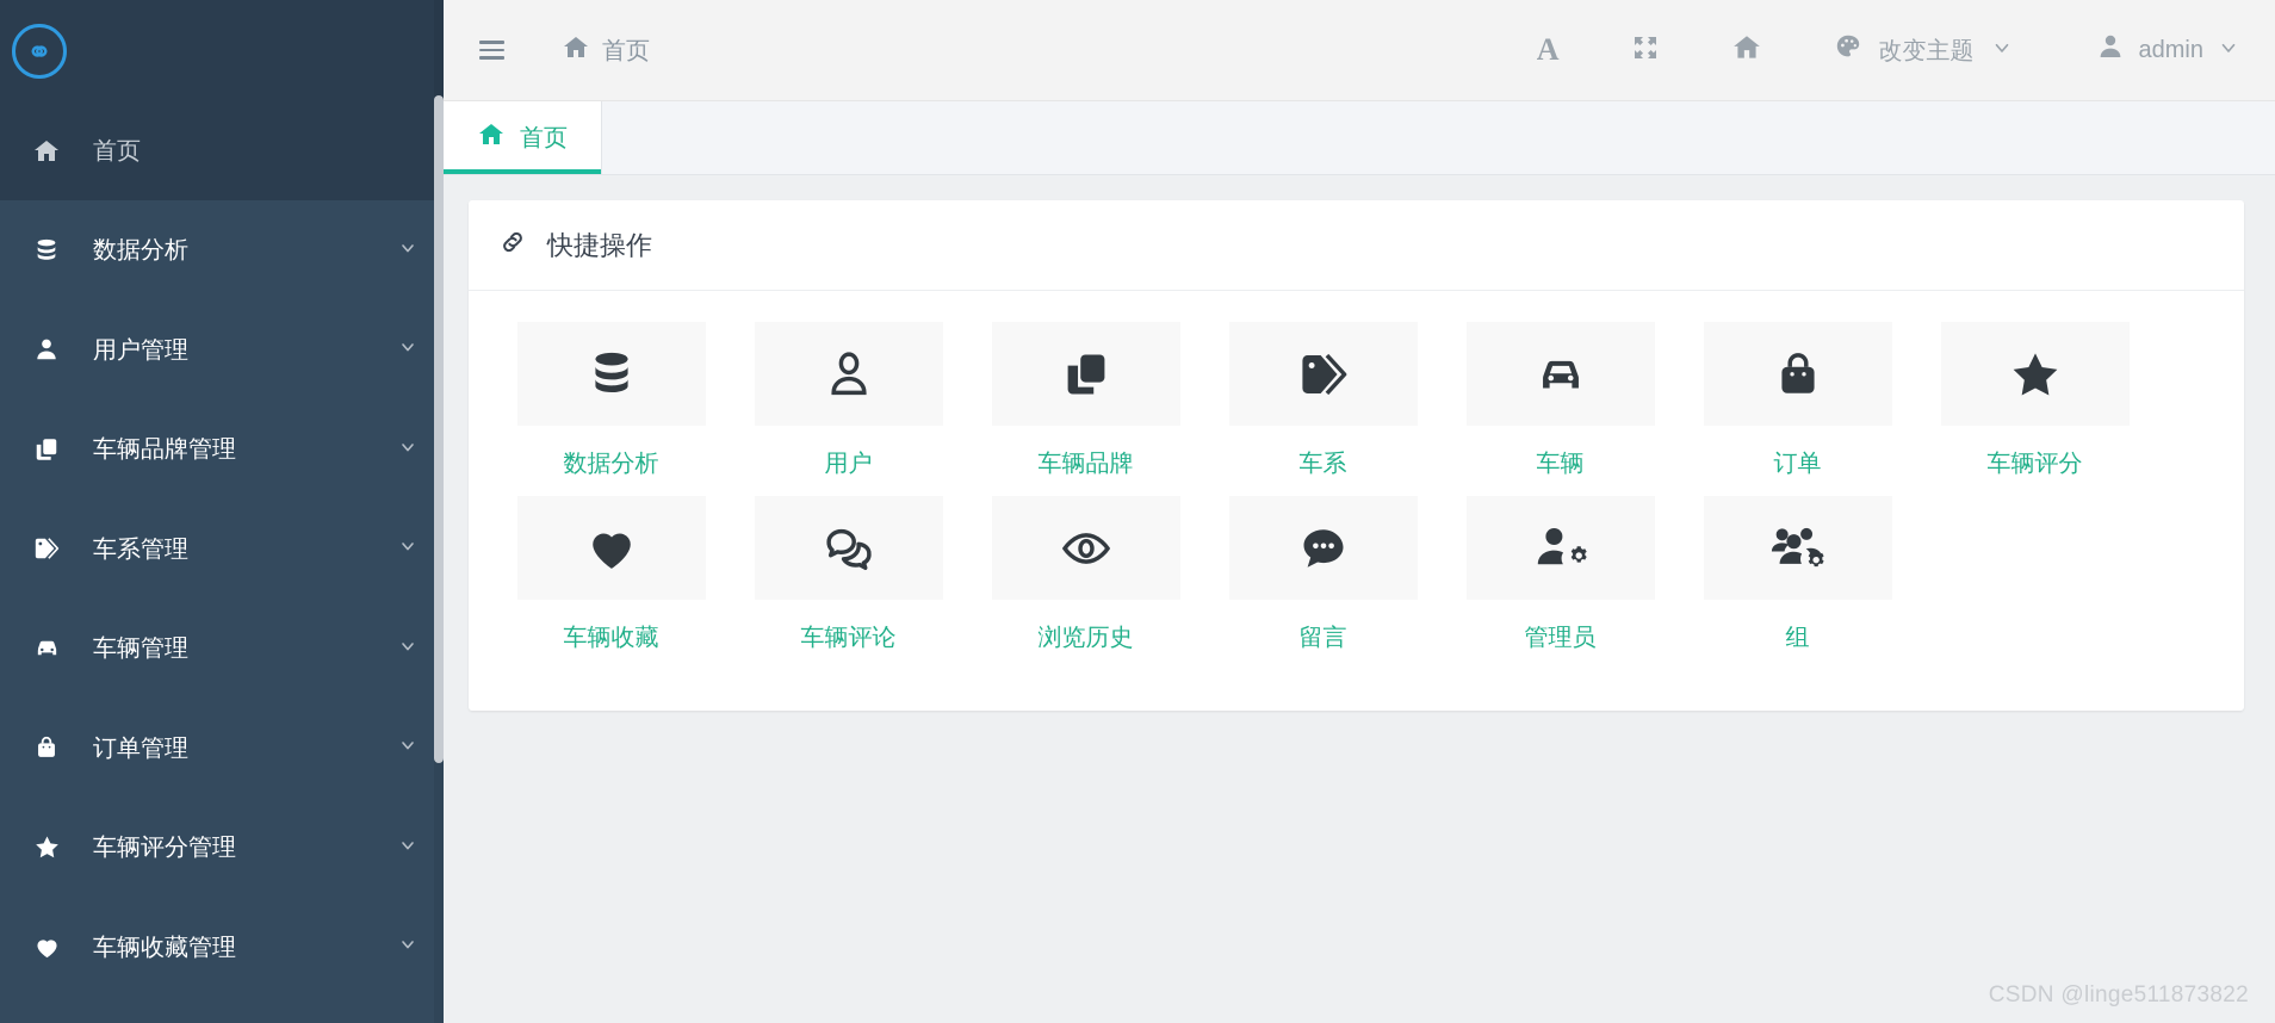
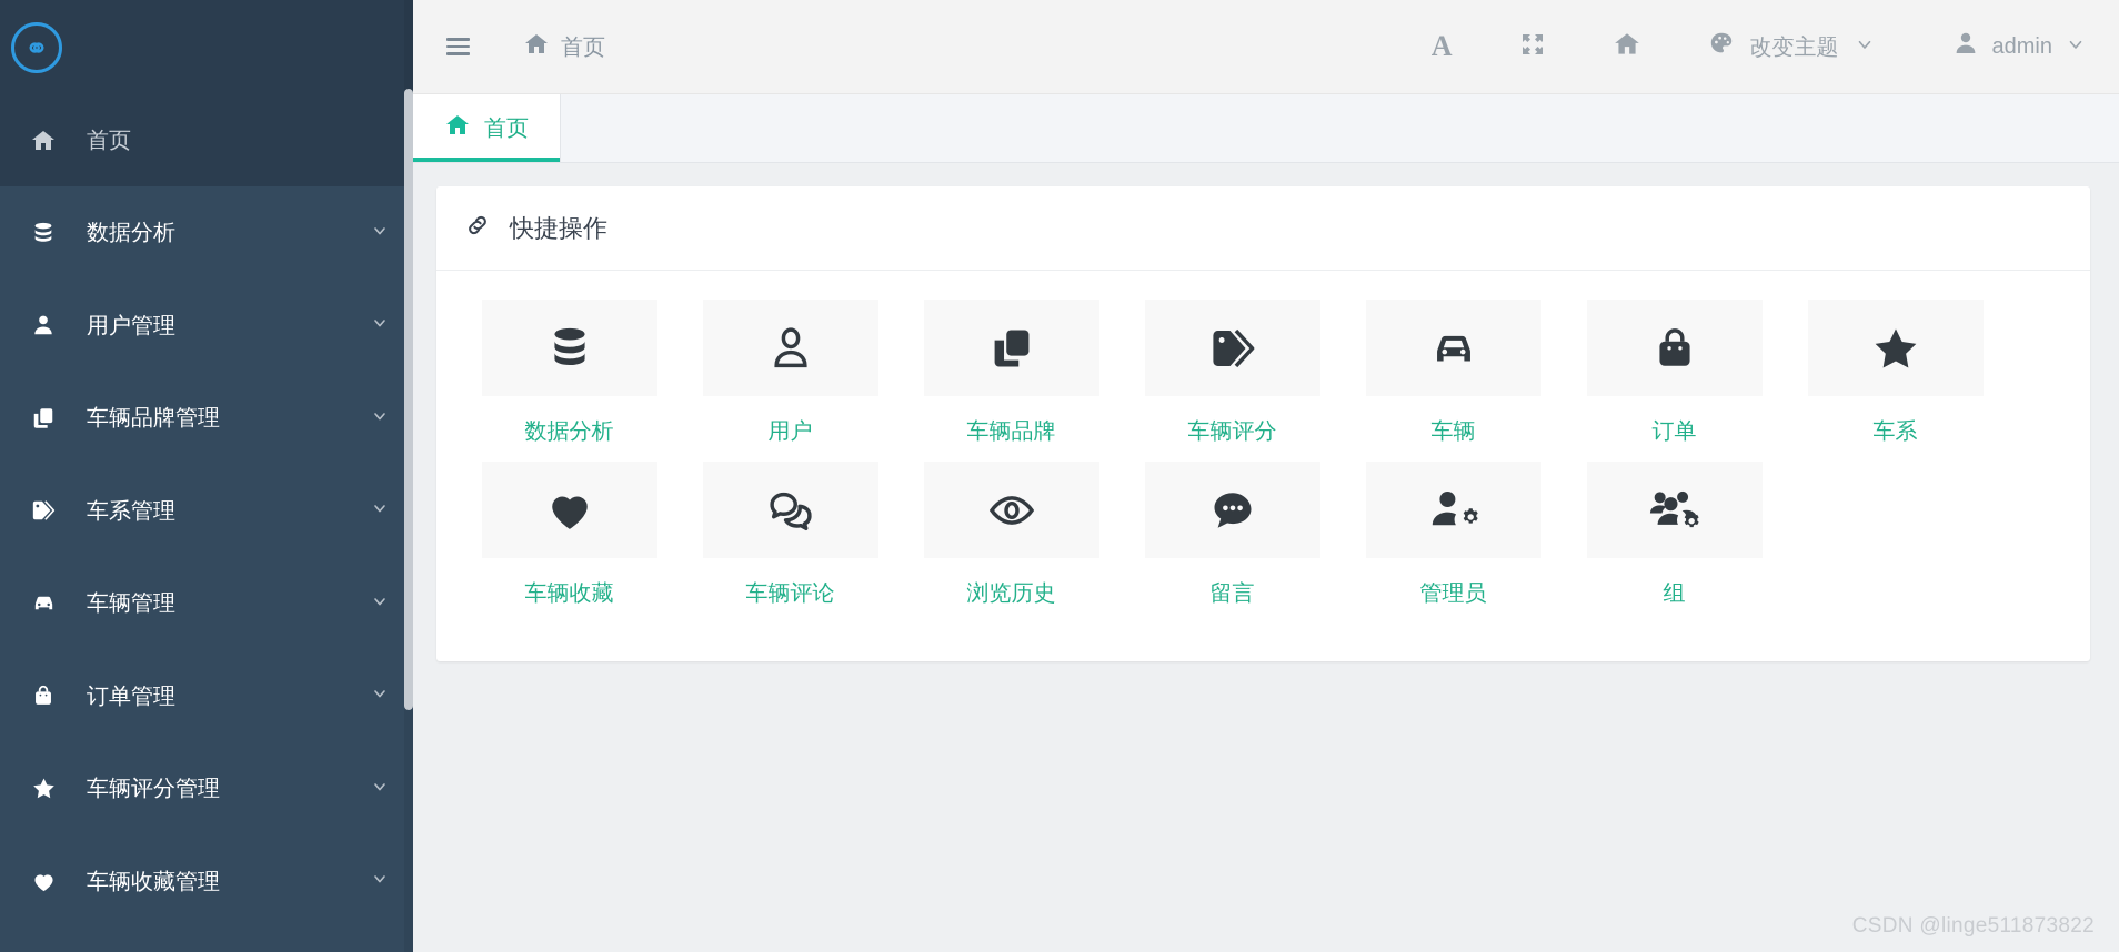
  首页
  数据分析
  用户管理
  车辆品牌管理
  车系管理
  车辆管理
  订单管理
  车辆评分管理
  车辆收藏管理
  首页
  A
  改变主题
  admin
  首页
  快捷操作
  数据分析
  用户
  车辆品牌
- 车系
+ 车辆评分
  车辆
  订单
- 车辆评分
+ 车系
  车辆收藏
  车辆评论
  浏览历史
  留言
  管理员
  组
  CSDN @linge511873822
